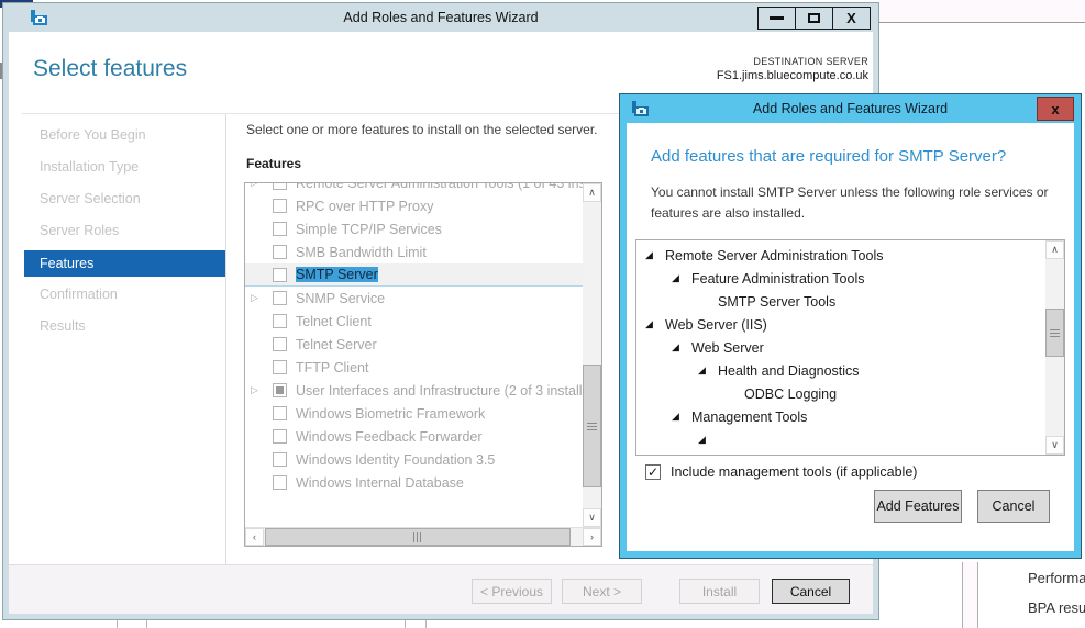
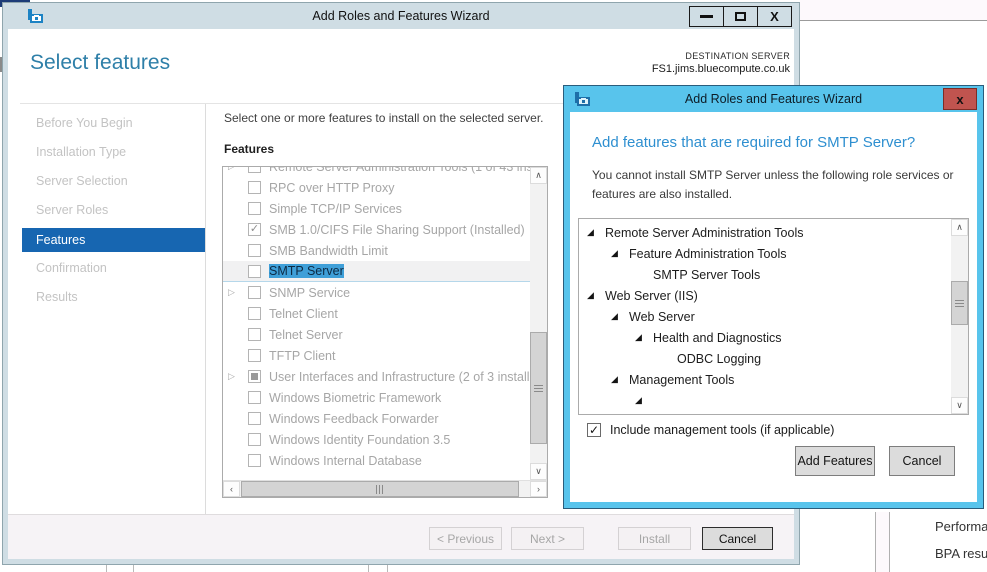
  Performa
  BPA resu
  Add Roles and Features Wizard
  X
  Select features
  DESTINATION SERVER
  FS1.jims.bluecompute.co.uk
  Before You Begin
  Installation Type
  Server Selection
  Server Roles
  Features
  Confirmation
  Results
  Select one or more features to install on the selected server.
  Features
  Remote Server Administration Tools (1 of 43 in
  RPC over HTTP Proxy
  Simple TCP/IP Services
+ SMB 1.0/CIFS File Sharing Support (Installed)
  SMB Bandwidth Limit
  SMTP Server
  ▷
  SNMP Service
  Telnet Client
  Telnet Server
  TFTP Client
  ▷
  User Interfaces and Infrastructure (2 of 3 install
  Windows Biometric Framework
  Windows Feedback Forwarder
  Windows Identity Foundation 3.5
  Windows Internal Database
  ∧
  ∨
  ‹
  ›
  < Previous
  Next >
  Install
  Cancel
  Add Roles and Features Wizard
  x
  Add features that are required for SMTP Server?
  You cannot install SMTP Server unless the following role services or features are also installed.
  ◢
  Remote Server Administration Tools
  ◢
  Feature Administration Tools
  SMTP Server Tools
  ◢
  Web Server (IIS)
  ◢
  Web Server
  ◢
  Health and Diagnostics
  ODBC Logging
  ◢
  Management Tools
  ◢
  ∧
  ∨
  Include management tools (if applicable)
  Add Features
  Cancel
